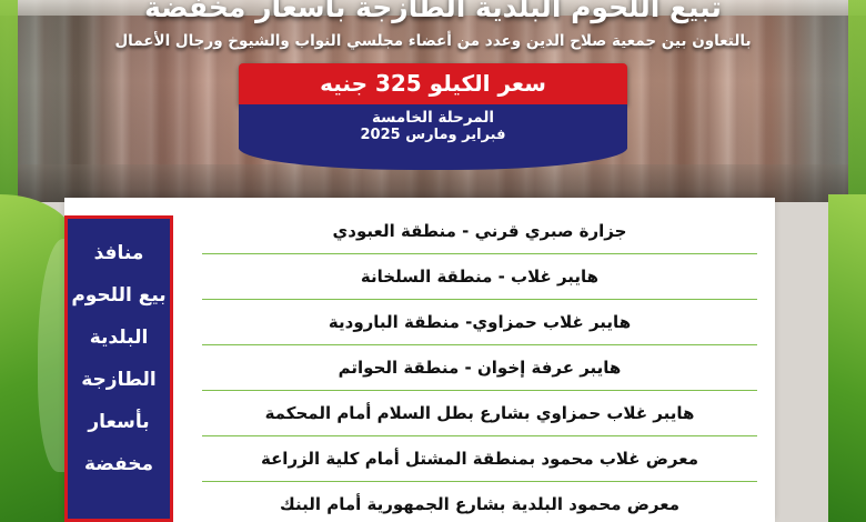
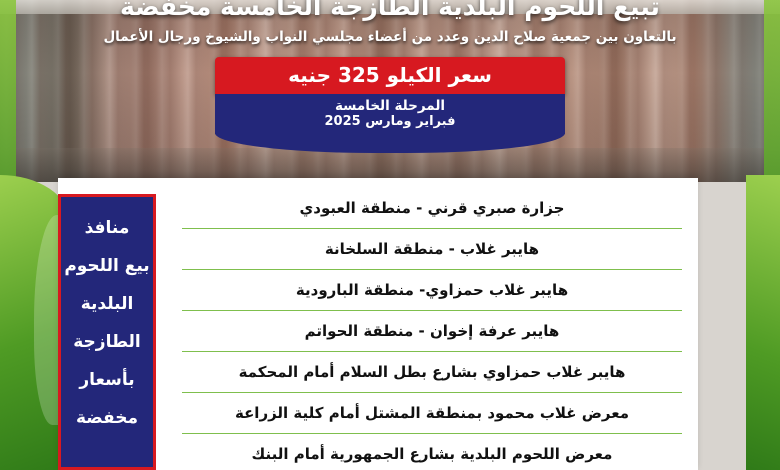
- تبيع اللحوم البلدية الطازجة بأسعار مخفضة
+ تبيع اللحوم البلدية الطازجة الخامسة مخفضة
  بالتعاون بين جمعية صلاح الدين وعدد من أعضاء مجلسي النواب والشيوخ ورجال الأعمال
  سعر الكيلو 325 جنيه
  المرحلة الخامسة
  فبراير ومارس 2025
  جزارة صبري قرني - منطقة العبودي
  هايبر غلاب - منطقة السلخانة
  هايبر غلاب حمزاوي- منطقة البارودية
  هايبر عرفة إخوان - منطقة الحواتم
  هايبر غلاب حمزاوي بشارع بطل السلام أمام المحكمة
  معرض غلاب محمود بمنطقة المشتل أمام كلية الزراعة
- معرض محمود البلدية بشارع الجمهورية أمام البنك
+ معرض اللحوم البلدية بشارع الجمهورية أمام البنك
  منافذ
  بيع اللحوم
  البلدية
  الطازجة
  بأسعار
  مخفضة
